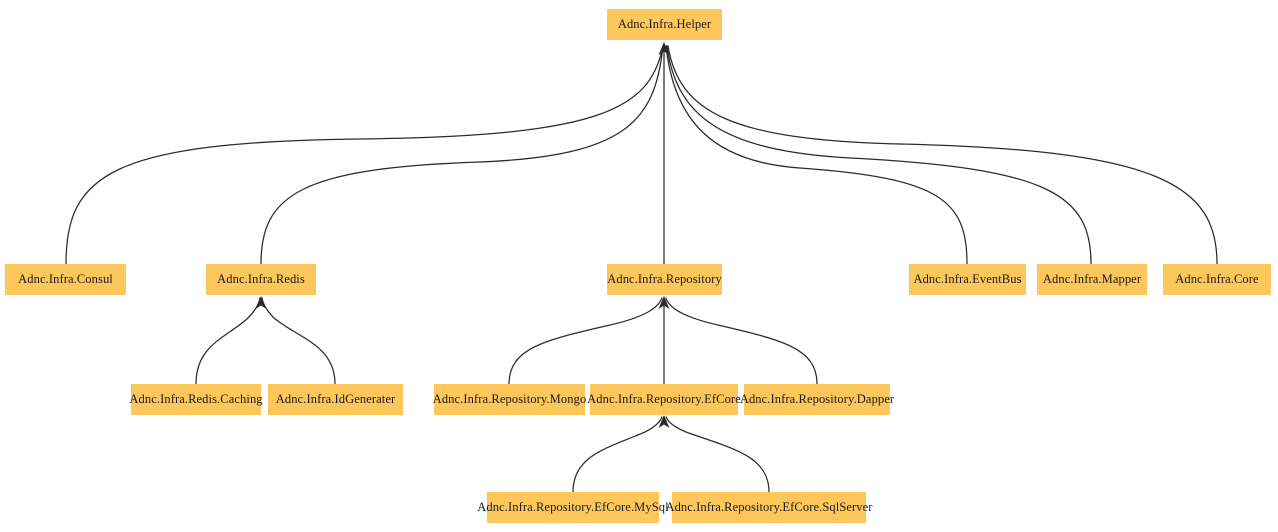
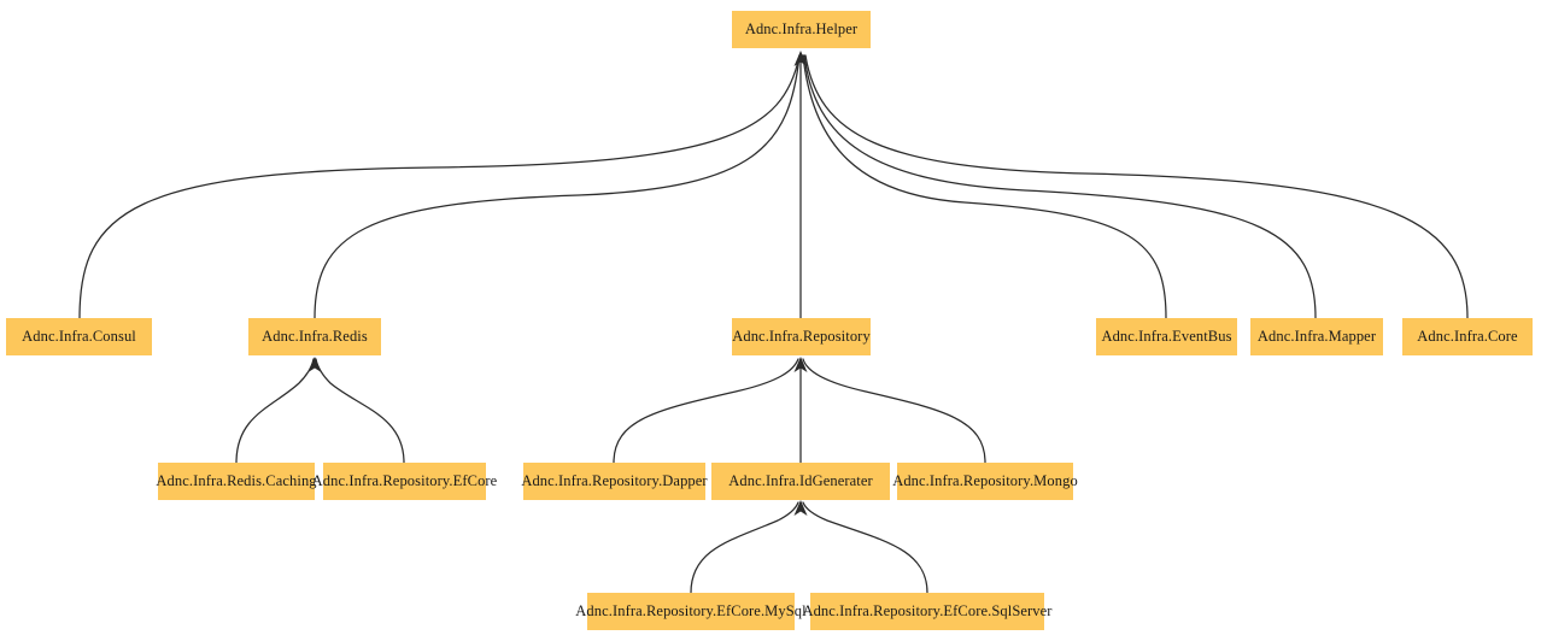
  Adnc.Infra.Helper
  Adnc.Infra.Consul
  Adnc.Infra.Redis
  Adnc.Infra.Repository
  Adnc.Infra.EventBus
  Adnc.Infra.Mapper
  Adnc.Infra.Core
  Adnc.Infra.Redis.Caching
- Adnc.Infra.IdGenerater
+ Adnc.Infra.Repository.EfCore
- Adnc.Infra.Repository.Mongo
+ Adnc.Infra.Repository.Dapper
- Adnc.Infra.Repository.EfCore
+ Adnc.Infra.IdGenerater
- Adnc.Infra.Repository.Dapper
+ Adnc.Infra.Repository.Mongo
  Adnc.Infra.Repository.EfCore.MySql
  Adnc.Infra.Repository.EfCore.SqlServer
